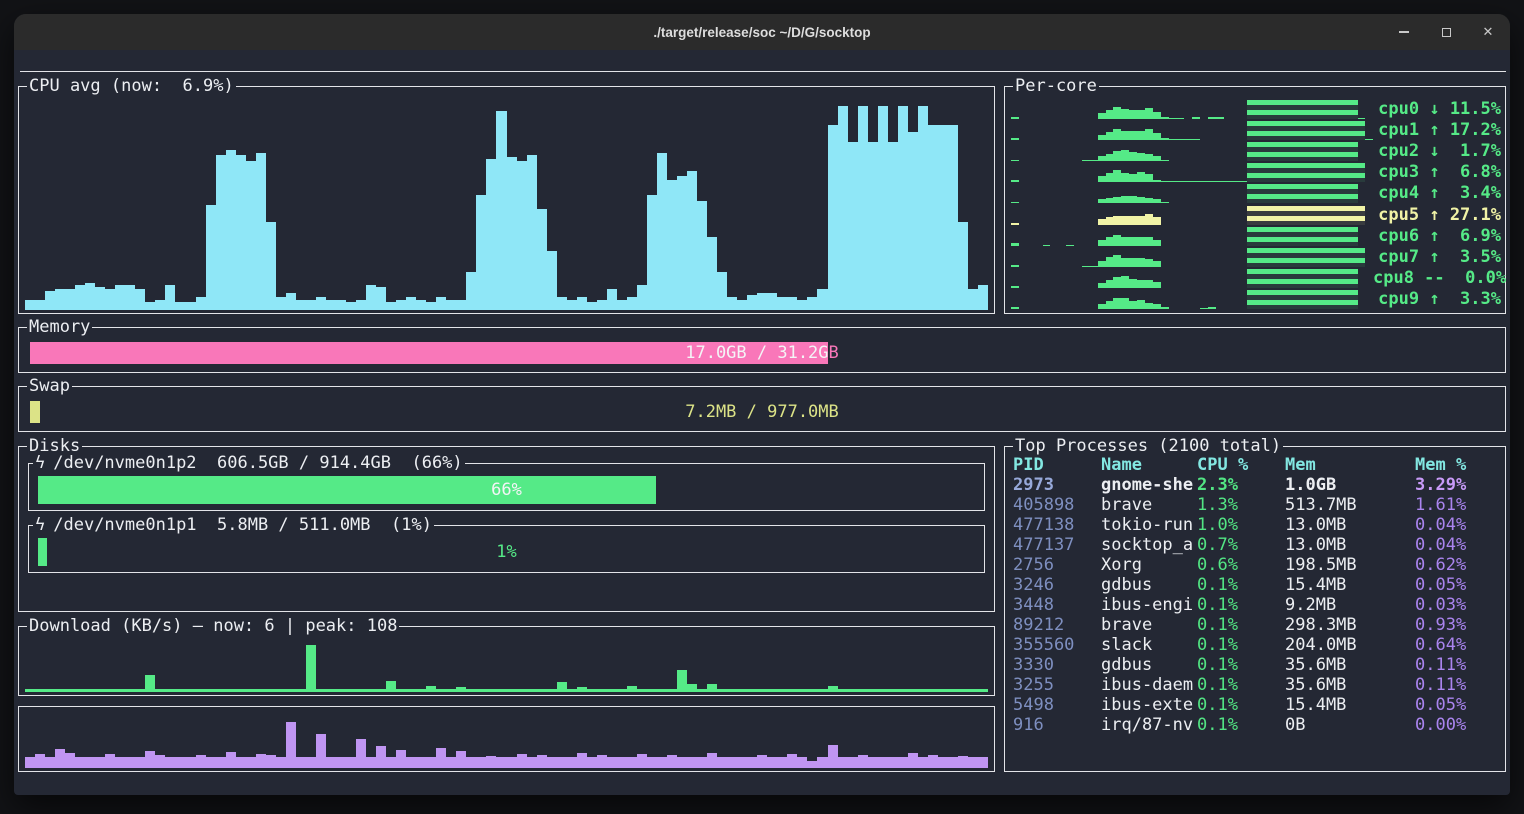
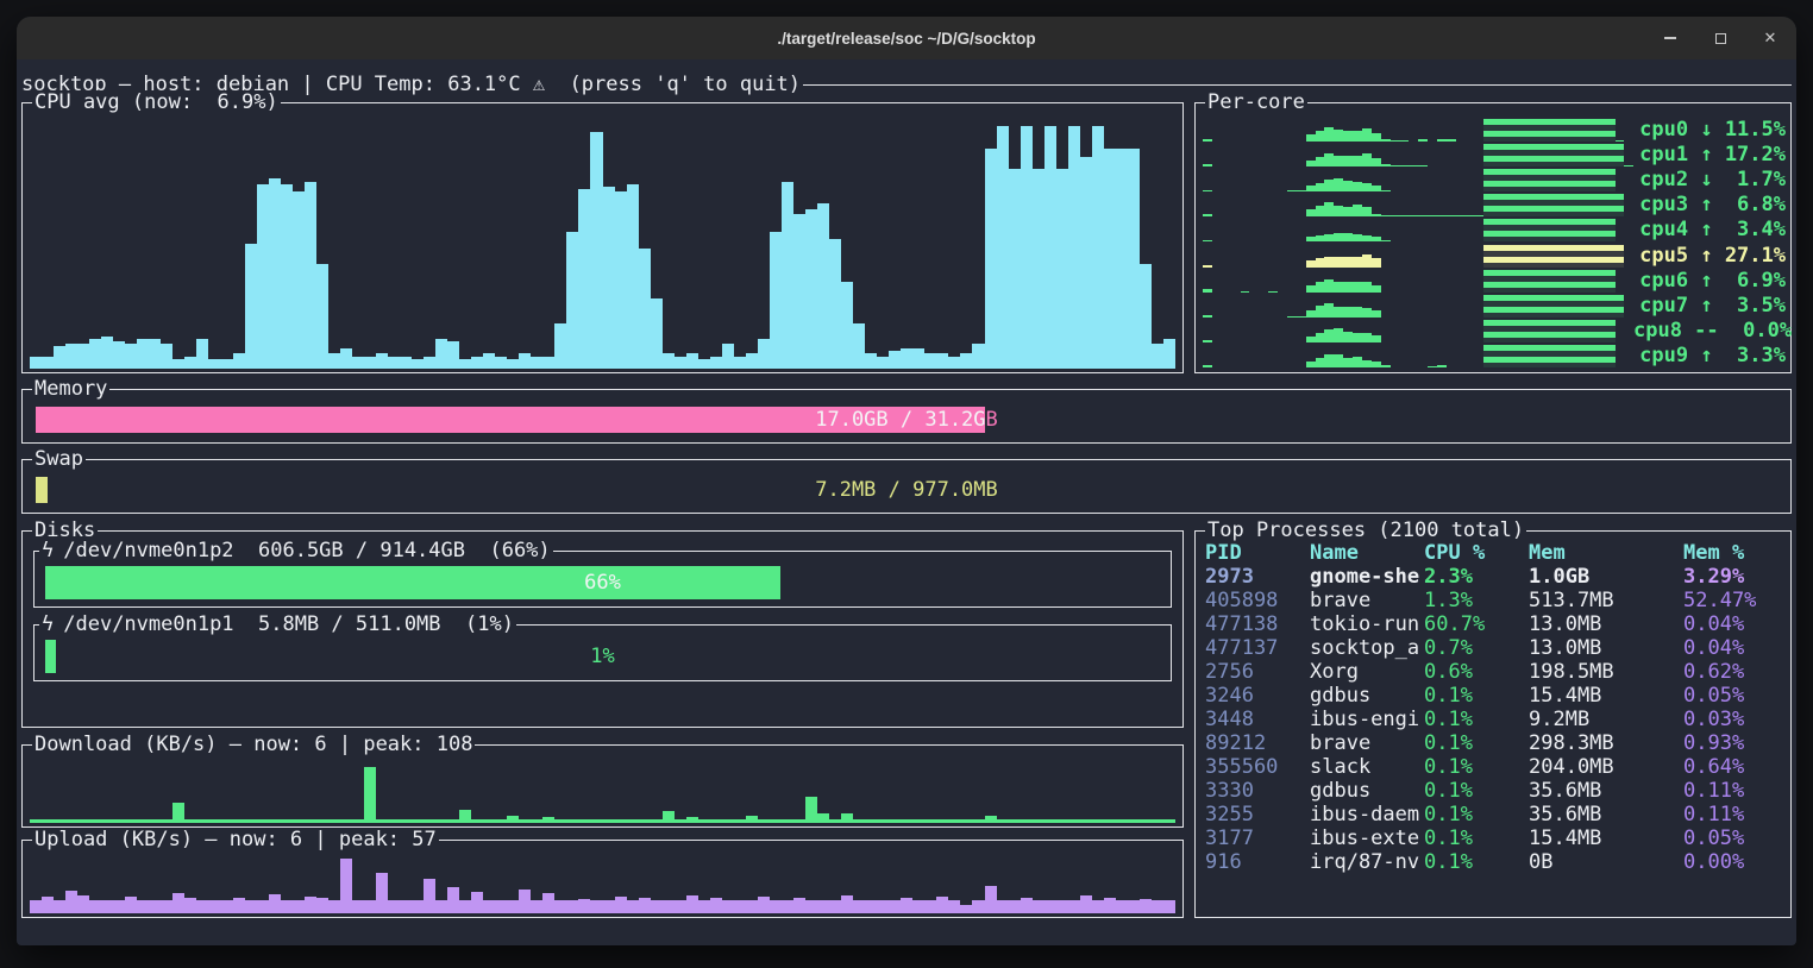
  ./target/release/soc ~/D/G/socktop
  ✕
+ socktop — host: debian | CPU Temp: 63.1°C ⚠ (press 'q' to quit)
  CPU avg (now: 6.9%)
  Per-core
  cpu0 ↓ 11.5%
  cpu1 ↑ 17.2%
  cpu2 ↓ 1.7%
  cpu3 ↑ 6.8%
  cpu4 ↑ 3.4%
  cpu5 ↑ 27.1%
  cpu6 ↑ 6.9%
  cpu7 ↑ 3.5%
  cpu8 -- 0.0%
  cpu9 ↑ 3.3%
  Memory
  17.0GB / 31.2GB
  17.0GB / 31.2G
  Swap
  7.2MB / 977.0MB
  Disks
  ϟ
  /dev/nvme0n1p2 606.5GB / 914.4GB (66%)
  66%
  ϟ
  /dev/nvme0n1p1 5.8MB / 511.0MB (1%)
  1%
  Download (KB/s) — now: 6 | peak: 108
+ Upload (KB/s) — now: 6 | peak: 57
  Top Processes (2100 total)
  PID
  Name
  CPU %
  Mem
  Mem %
  2973
  gnome-she
  2.3%
  1.0GB
  3.29%
  405898
  brave
  1.3%
  513.7MB
- 1.61%
+ 52.47%
  477138
  tokio-run
- 1.0%
+ 60.7%
  13.0MB
  0.04%
  477137
  socktop_a
  0.7%
  13.0MB
  0.04%
  2756
  Xorg
  0.6%
  198.5MB
  0.62%
  3246
  gdbus
  0.1%
  15.4MB
  0.05%
  3448
  ibus-engi
  0.1%
  9.2MB
  0.03%
  89212
  brave
  0.1%
  298.3MB
  0.93%
  355560
  slack
  0.1%
  204.0MB
  0.64%
  3330
  gdbus
  0.1%
  35.6MB
  0.11%
  3255
  ibus-daem
  0.1%
  35.6MB
  0.11%
- 5498
+ 3177
  ibus-exte
  0.1%
  15.4MB
  0.05%
  916
  irq/87-nv
  0.1%
  0B
  0.00%
